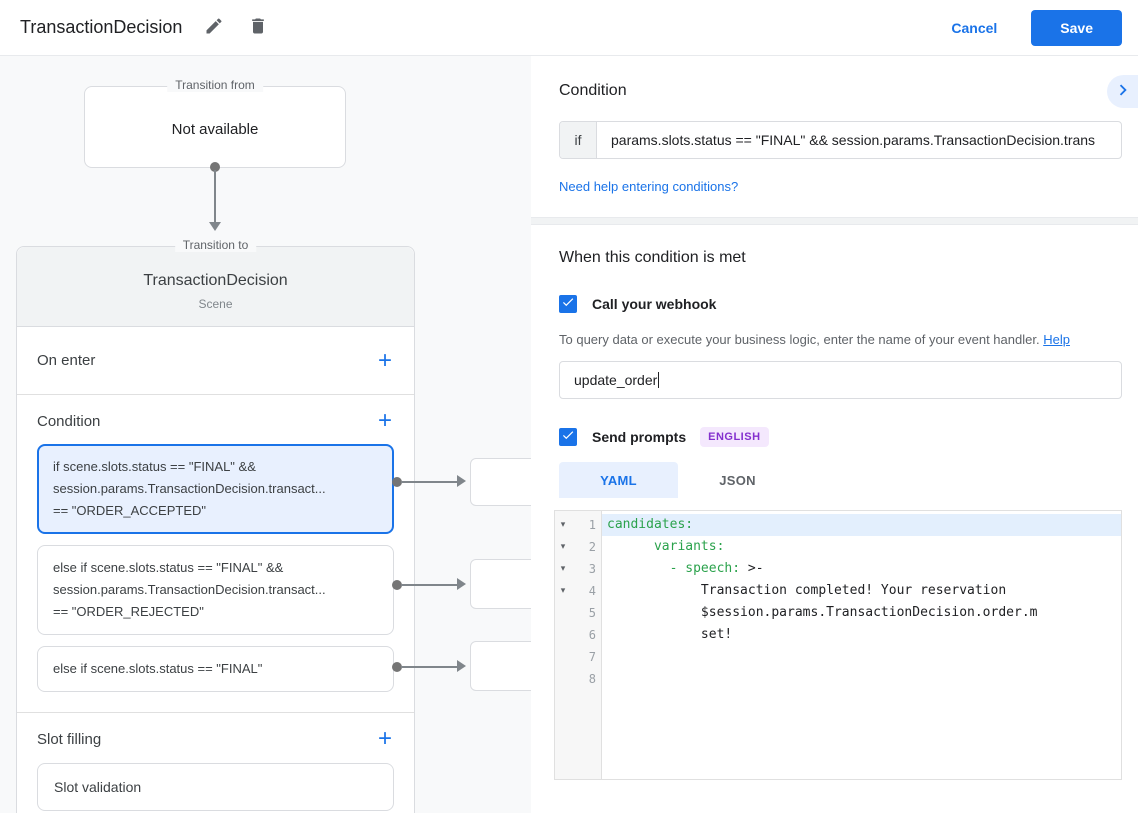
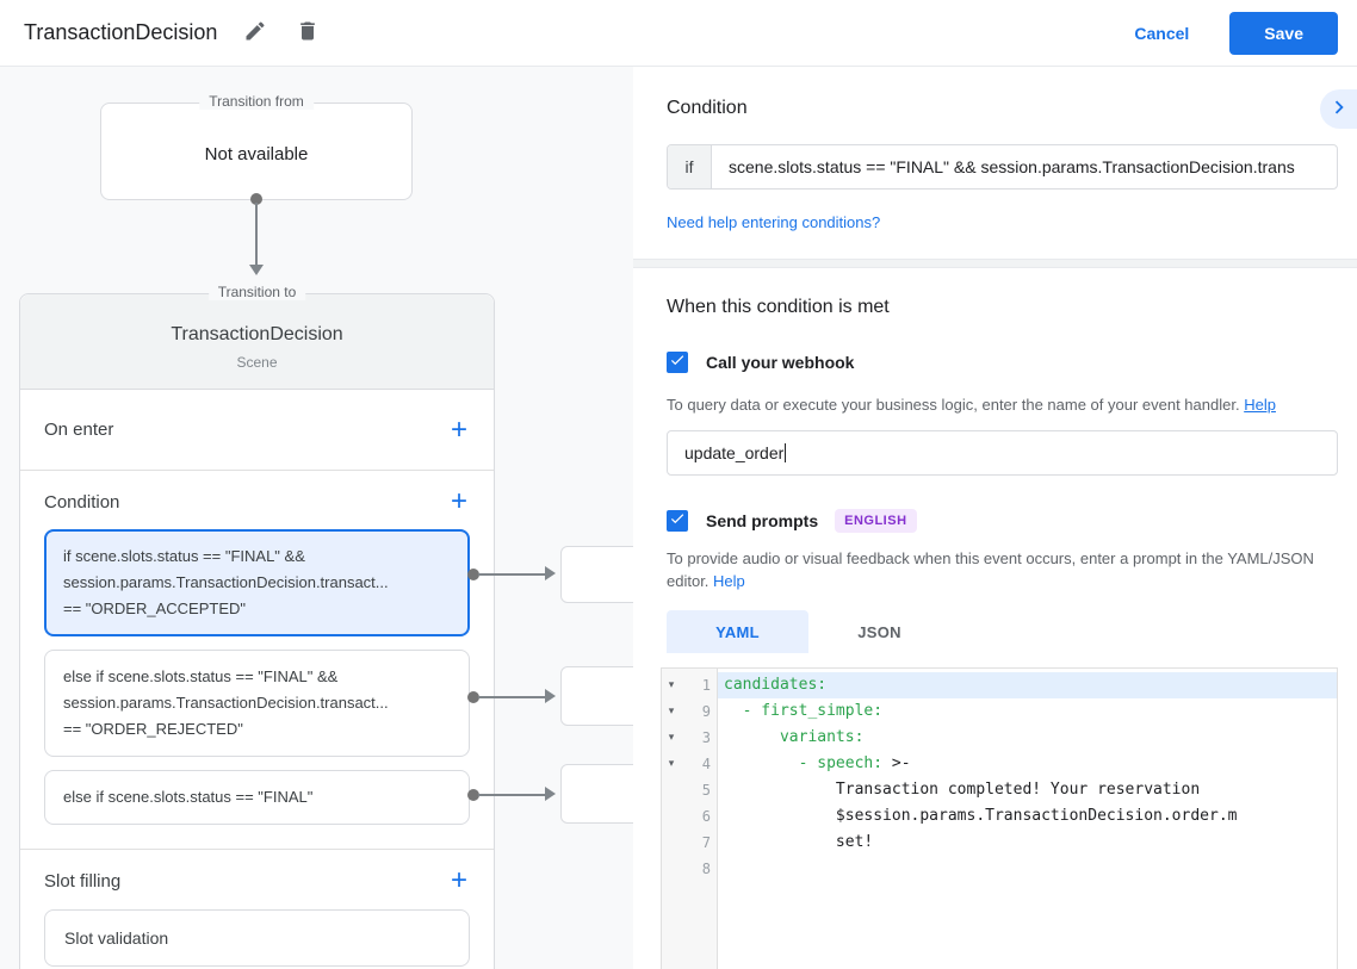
  TransactionDecision
  Cancel
  Save
  Transition from
  Not available
  Transition to
  TransactionDecision
  Scene
  On enter
  +
  Condition
  +
  if scene.slots.status == "FINAL" &&
  session.params.TransactionDecision.transact...
  == "ORDER_ACCEPTED"
  else if scene.slots.status == "FINAL" &&
  session.params.TransactionDecision.transact...
  == "ORDER_REJECTED"
  else if scene.slots.status == "FINAL"
  Slot filling
  +
  Slot validation
  Condition
  if
- params.slots.status == "FINAL" && session.params.TransactionDecision.trans
+ scene.slots.status == "FINAL" && session.params.TransactionDecision.trans
  Need help entering conditions?
  When this condition is met
  Call your webhook
  To query data or execute your business logic, enter the name of your event handler. Help
  update_order
  Send prompts
  ENGLISH
+ To provide audio or visual feedback when this event occurs, enter a prompt in the YAML/JSON editor. Help
  YAML
  JSON
  ▾
  1
  ▾
- 2
+ 9
  ▾
  3
  ▾
  4
  5
  6
  7
  8
  candidates:
+ - first_simple:
  variants:
  - speech: >-
  Transaction completed! Your reservation
  $session.params.TransactionDecision.order.m
  set!
